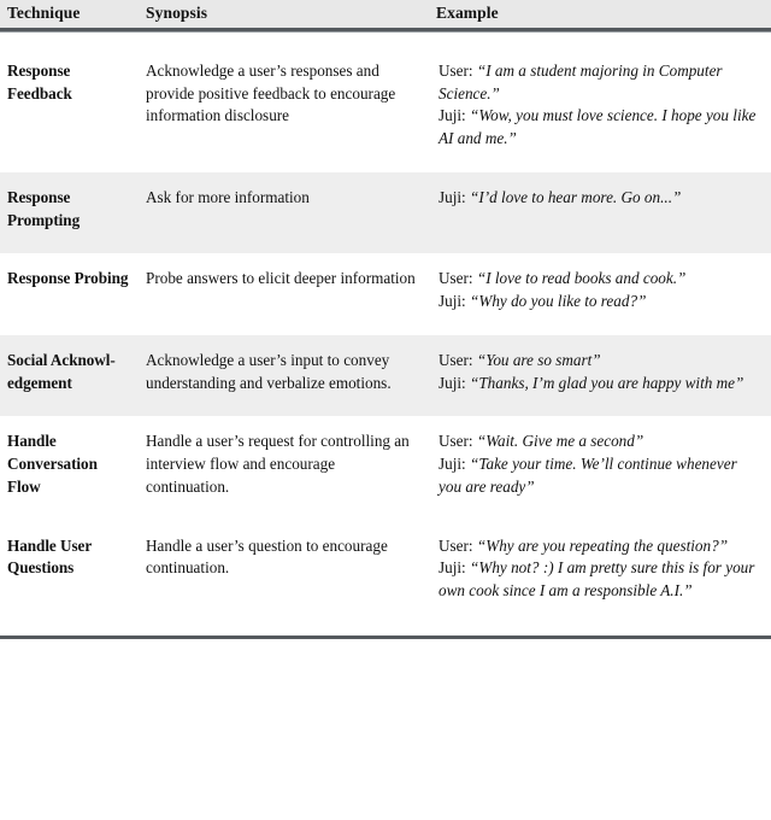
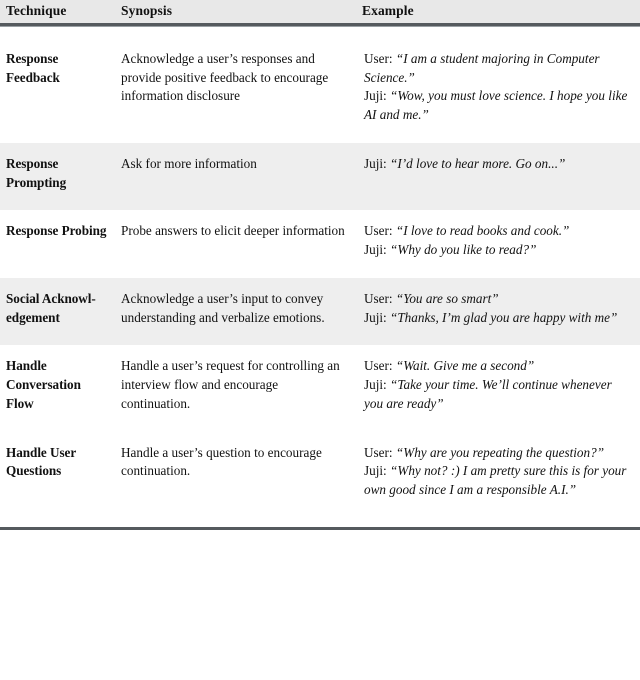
  Technique	Synopsis	Example
  Response Feedback	Acknowledge a user’s responses and provide positive feedback to encourage information disclosure	User: “I am a student majoring in Computer Science.”Juji: “Wow, you must love science. I hope you like AI and me.”
  Response Prompting	Ask for more information	Juji: “I’d love to hear more. Go on...”
  Response Probing	Probe answers to elicit deeper information	User: “I love to read books and cook.”Juji: “Why do you like to read?”
  Social Acknowl-edgement	Acknowledge a user’s input to convey understanding and verbalize emotions.	User: “You are so smart”Juji: “Thanks, I’m glad you are happy with me”
  Handle Conversation Flow	Handle a user’s request for controlling an interview flow and encourage continuation.	User: “Wait. Give me a second”Juji: “Take your time. We’ll continue whenever you are ready”
- Handle User Questions	Handle a user’s question to encourage continuation.	User: “Why are you repeating the question?”Juji: “Why not? :) I am pretty sure this is for your own cook since I am a responsible A.I.”
+ Handle User Questions	Handle a user’s question to encourage continuation.	User: “Why are you repeating the question?”Juji: “Why not? :) I am pretty sure this is for your own good since I am a responsible A.I.”
